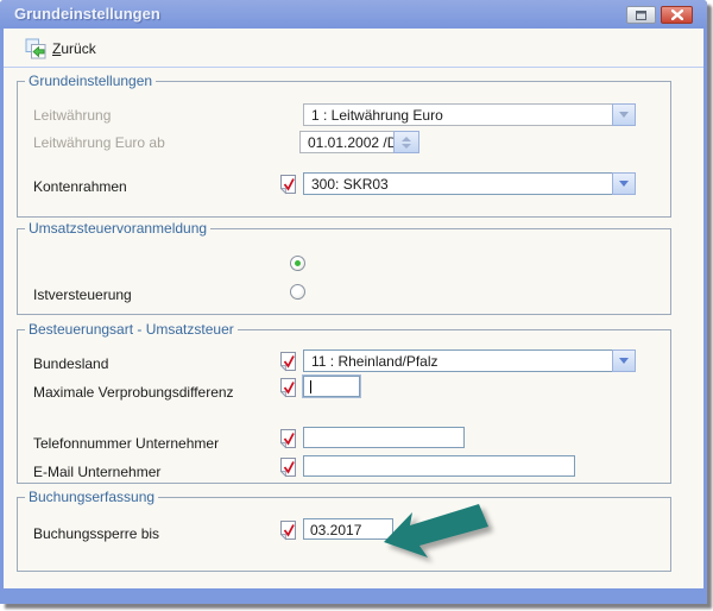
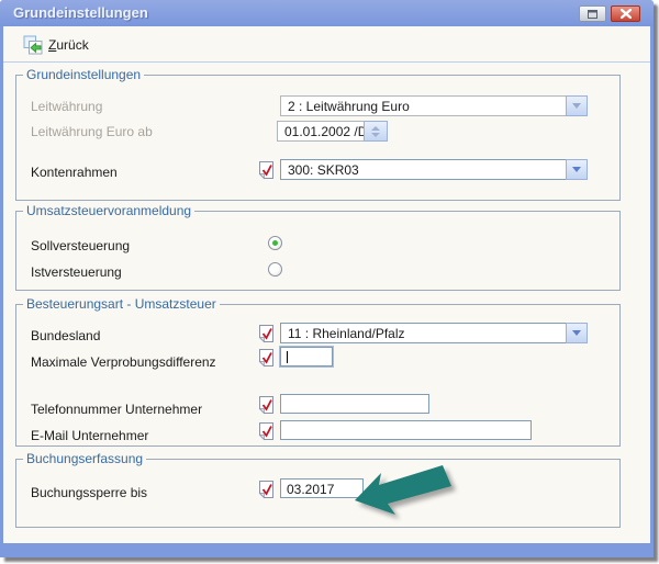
  Grundeinstellungen
  Zurück
  Grundeinstellungen
  Leitwährung
- 1 : Leitwährung Euro
+ 2 : Leitwährung Euro
  Leitwährung Euro ab
  01.01.2002 /
  Kontenrahmen
  300: SKR03
  Umsatzsteuervoranmeldung
+ Sollversteuerung
  Istversteuerung
  Besteuerungsart - Umsatzsteuer
  Bundesland
  11 : Rheinland/Pfalz
  Maximale Verprobungsdifferenz
  Telefonnummer Unternehmer
  E-Mail Unternehmer
  Buchungserfassung
  Buchungssperre bis
  03.2017
